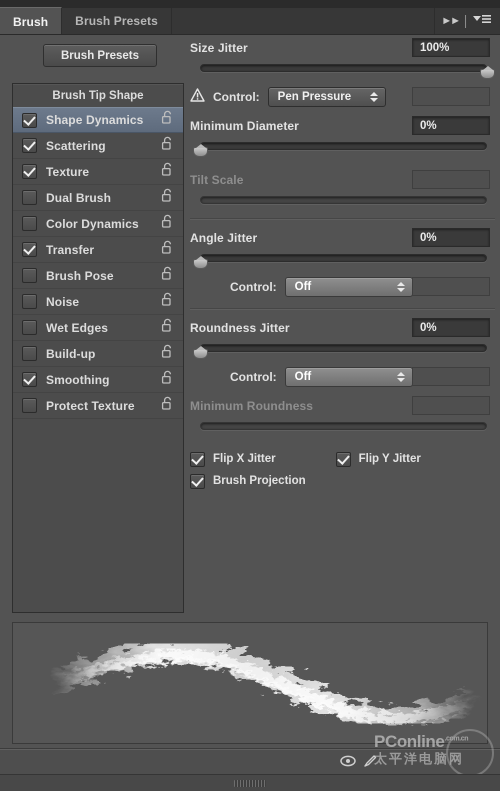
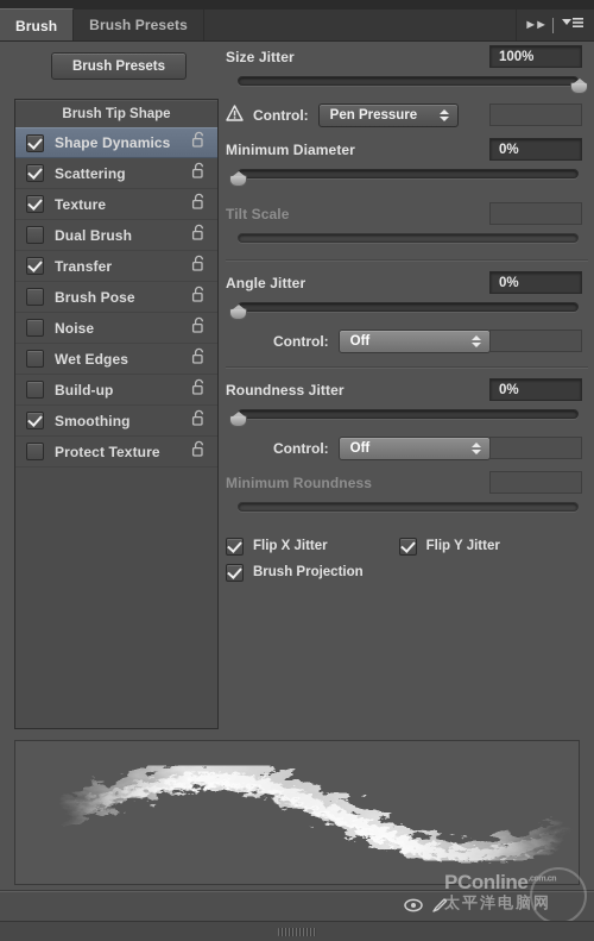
  Brush
  Brush Presets
  ►►
  Brush Presets
  Brush Tip Shape
  Shape Dynamics
  Scattering
  Texture
  Dual Brush
- Color Dynamics
  Transfer
  Brush Pose
  Noise
  Wet Edges
  Build-up
  Smoothing
  Protect Texture
  Size Jitter
  100%
  Control:
  Pen Pressure
  Minimum Diameter
  0%
  Tilt Scale
  Angle Jitter
  0%
  Control:
  Off
  Roundness Jitter
  0%
  Control:
  Off
  Minimum Roundness
  Flip X Jitter
  Flip Y Jitter
  Brush Projection
  太平洋电脑网
